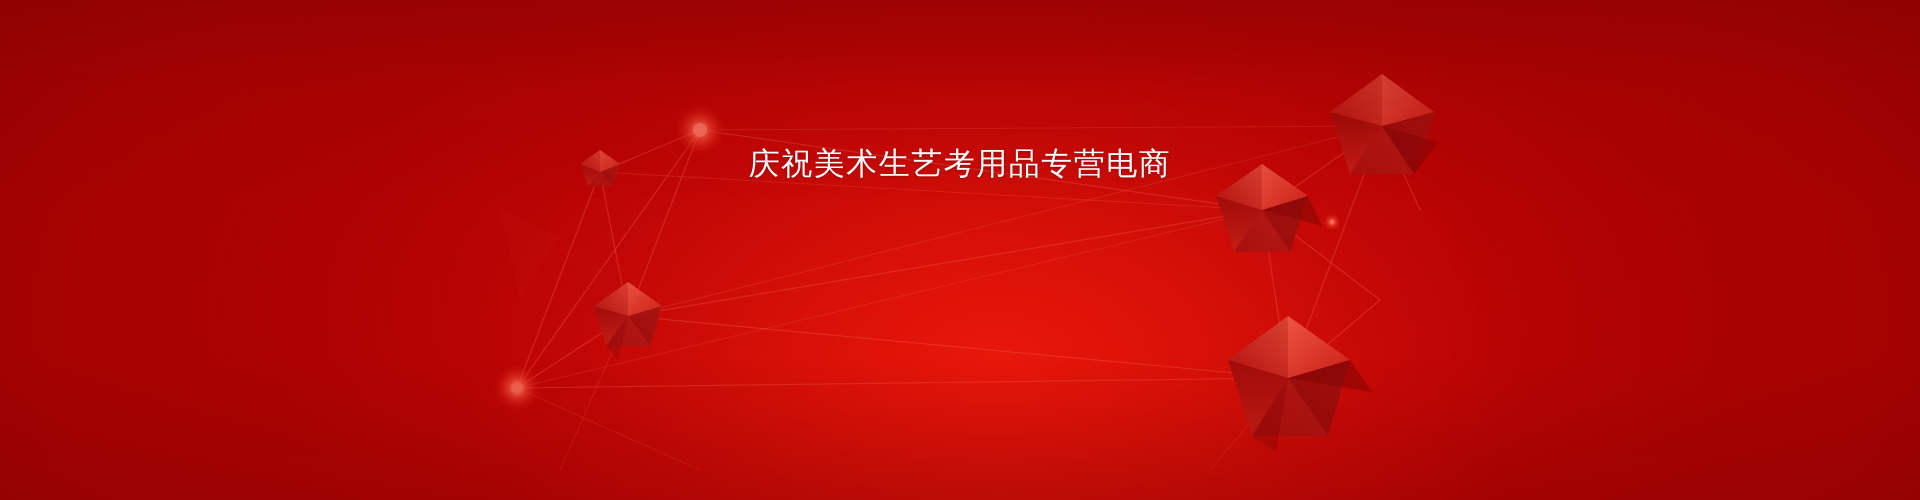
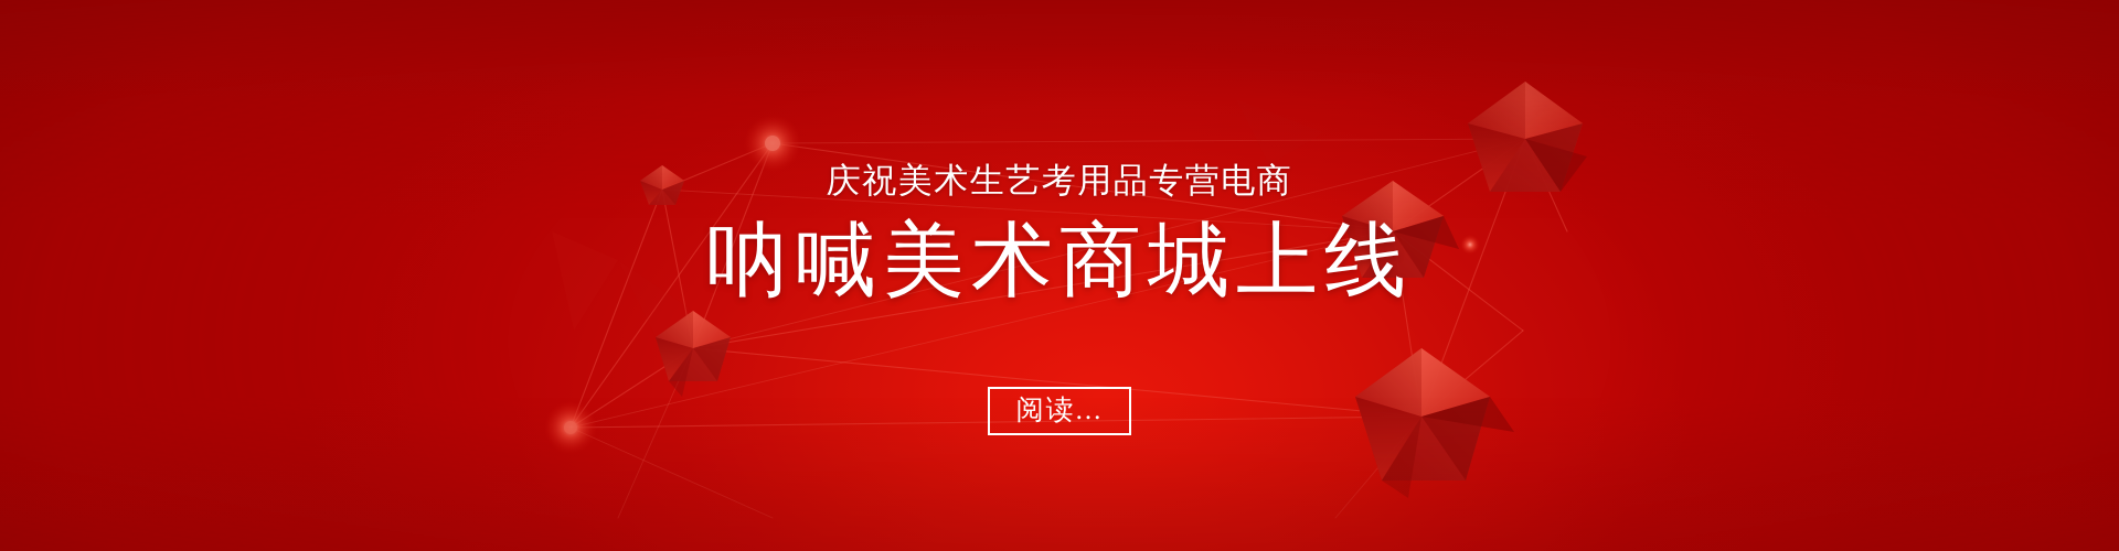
  庆祝美术生艺考用品专营电商
+ 呐喊美术商城上线
+ 阅读...
